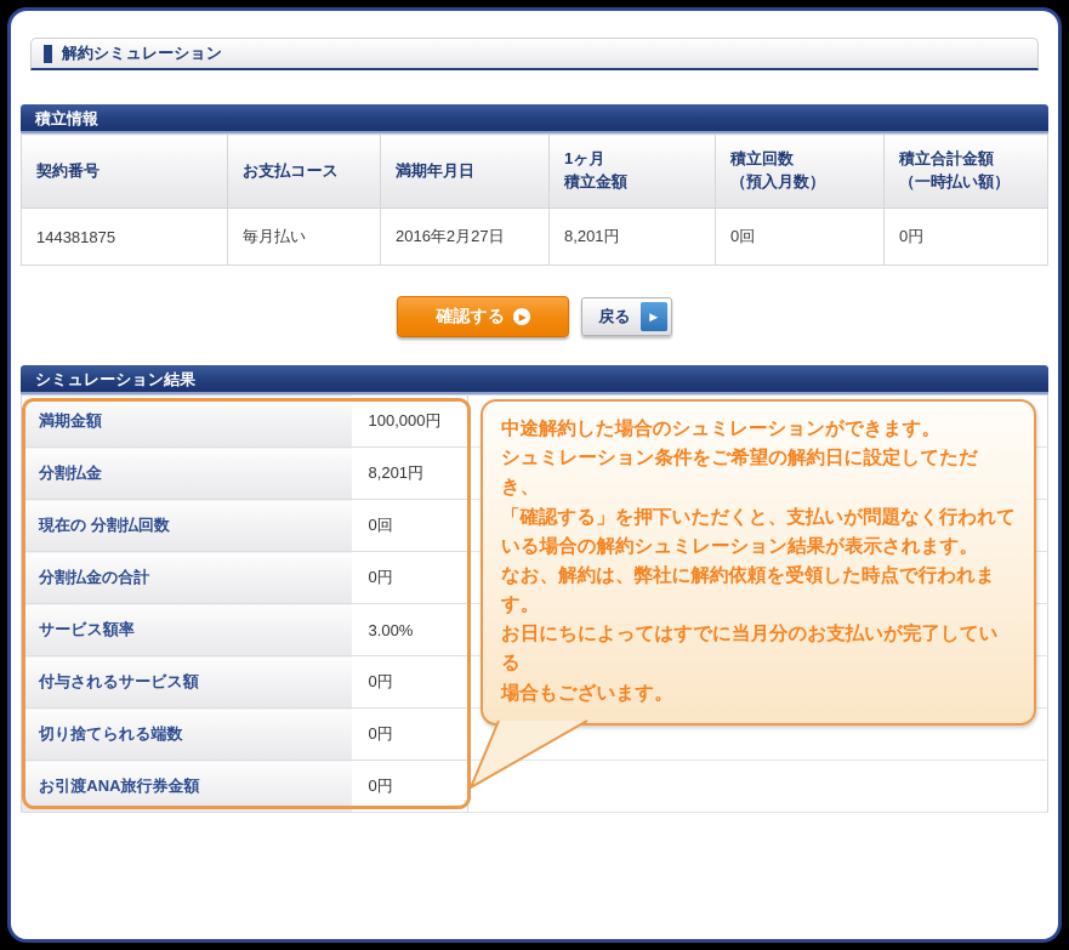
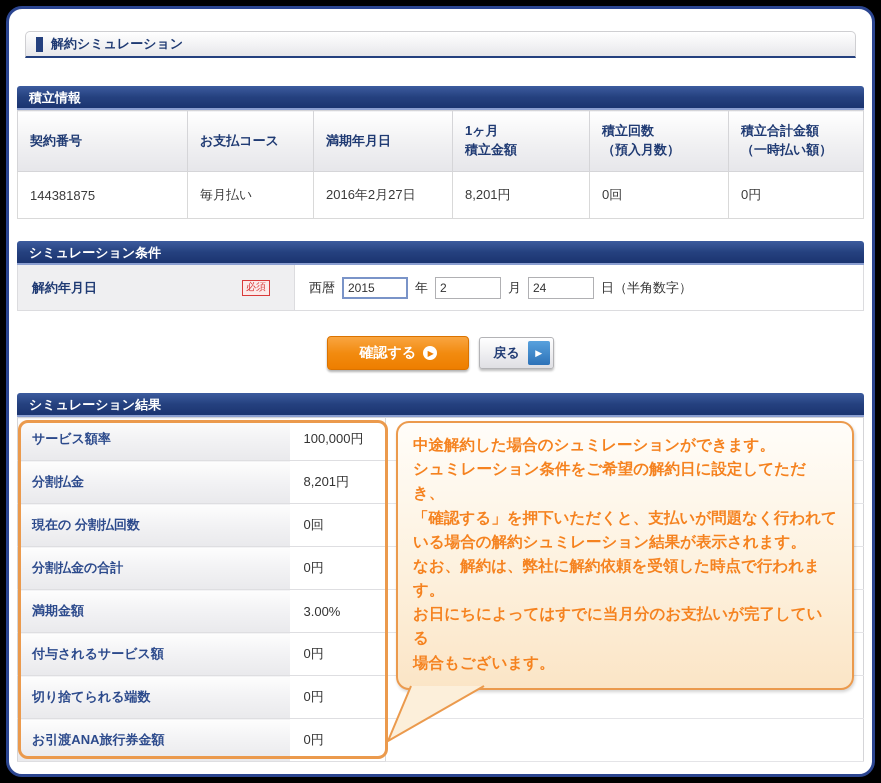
  解約シミュレーション
  積立情報
  契約番号	お支払コース	満期年月日	1ヶ月 積立金額	積立回数 （預入月数）	積立合計金額 （一時払い額）
  144381875	毎月払い	2016年2月27日	8,201円	0回	0円
+ シミュレーション条件
+ 解約年月日
+ 必須
+ 西暦
+ 2015
+ 年
+ 2
+ 月
+ 24
+ 日（半角数字）
  確認する
  ▶
  戻る
  ▶
  シミュレーション結果
- 満期金額	100,000円
+ サービス額率	100,000円
  分割払金	8,201円
  現在の 分割払回数	0回
  分割払金の合計	0円
- サービス額率	3.00%
+ 満期金額	3.00%
  付与されるサービス額	0円
  切り捨てられる端数	0円
  お引渡ANA旅行券金額	0円
  中途解約した場合のシュミレーションができます。
  シュミレーション条件をご希望の解約日に設定してただき、
  「確認する」を押下いただくと、支払いが問題なく行われて
  いる場合の解約シュミレーション結果が表示されます。
  なお、解約は、弊社に解約依頼を受領した時点で行われます。
  お日にちによってはすでに当月分のお支払いが完了している
  場合もございます。
